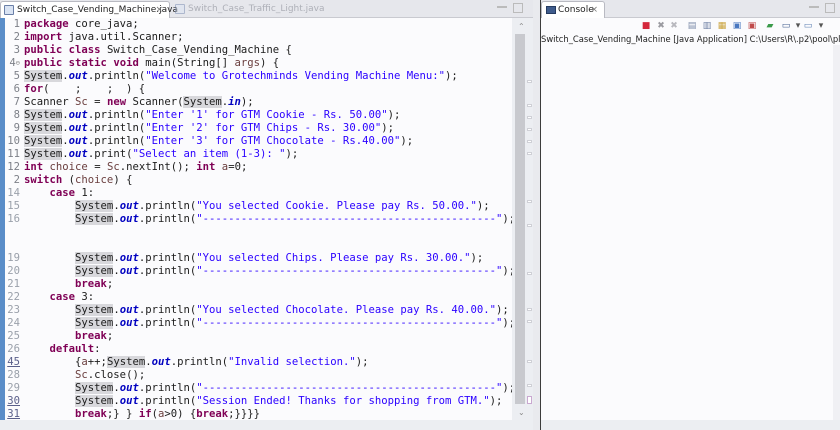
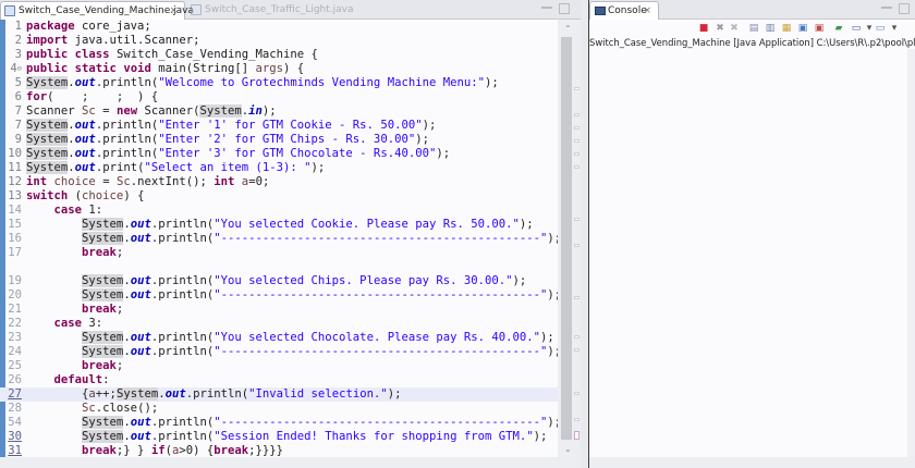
  Switch_Case_Vending_Machine.java
  ×
  Switch_Case_Traffic_Light.java
  1 package core_java;
  2 import java.util.Scanner;
  3 public class Switch_Case_Vending_Machine {
  4⊖ public static void main(String[] args) {
  5 System.out.println("Welcome to Grotechminds Vending Machine Menu:");
  6 for( ; ; ) {
  7 Scanner Sc = new Scanner(System.in);
- 8 System.out.println("Enter '1' for GTM Cookie - Rs. 50.00");
+ 7 System.out.println("Enter '1' for GTM Cookie - Rs. 50.00");
  9 System.out.println("Enter '2' for GTM Chips - Rs. 30.00");
  10 System.out.println("Enter '3' for GTM Chocolate - Rs.40.00");
  11 System.out.print("Select an item (1-3): ");
  12 int choice = Sc.nextInt(); int a=0;
- 2 switch (choice) {
+ 13 switch (choice) {
  14 case 1:
  15 System.out.println("You selected Cookie. Please pay Rs. 50.00.");
  16 System.out.println("----------------------------------------------")
+ 17 break;
  19 System.out.println("You selected Chips. Please pay Rs. 30.00.");
  20 System.out.println("----------------------------------------------")
  21 break;
  22 case 3:
  23 System.out.println("You selected Chocolate. Please pay Rs. 40.00.");
  24 System.out.println("----------------------------------------------")
  25 break;
  26 default:
- 45 {a++;System.out.println("Invalid selection.");
+ 27 {a++;System.out.println("Invalid selection.");
  28 Sc.close();
- 29 System.out.println("----------------------------------------------")
+ 54 System.out.println("----------------------------------------------")
  30 System.out.println("Session Ended! Thanks for shopping from GTM.");
  31 break;} } if(a>0) {break;}}}}
  ⌃
  ⌄
  Console
  ×
  ■
  ✖
  ✖
  ▤
  ▥
  ▦
  ▣
  ▣
  ▰
  ▭
  ▾
  ▭
  ▾
  Switch_Case_Vending_Machine [Java Application] C:\Users\R\.p2\pool\pl
